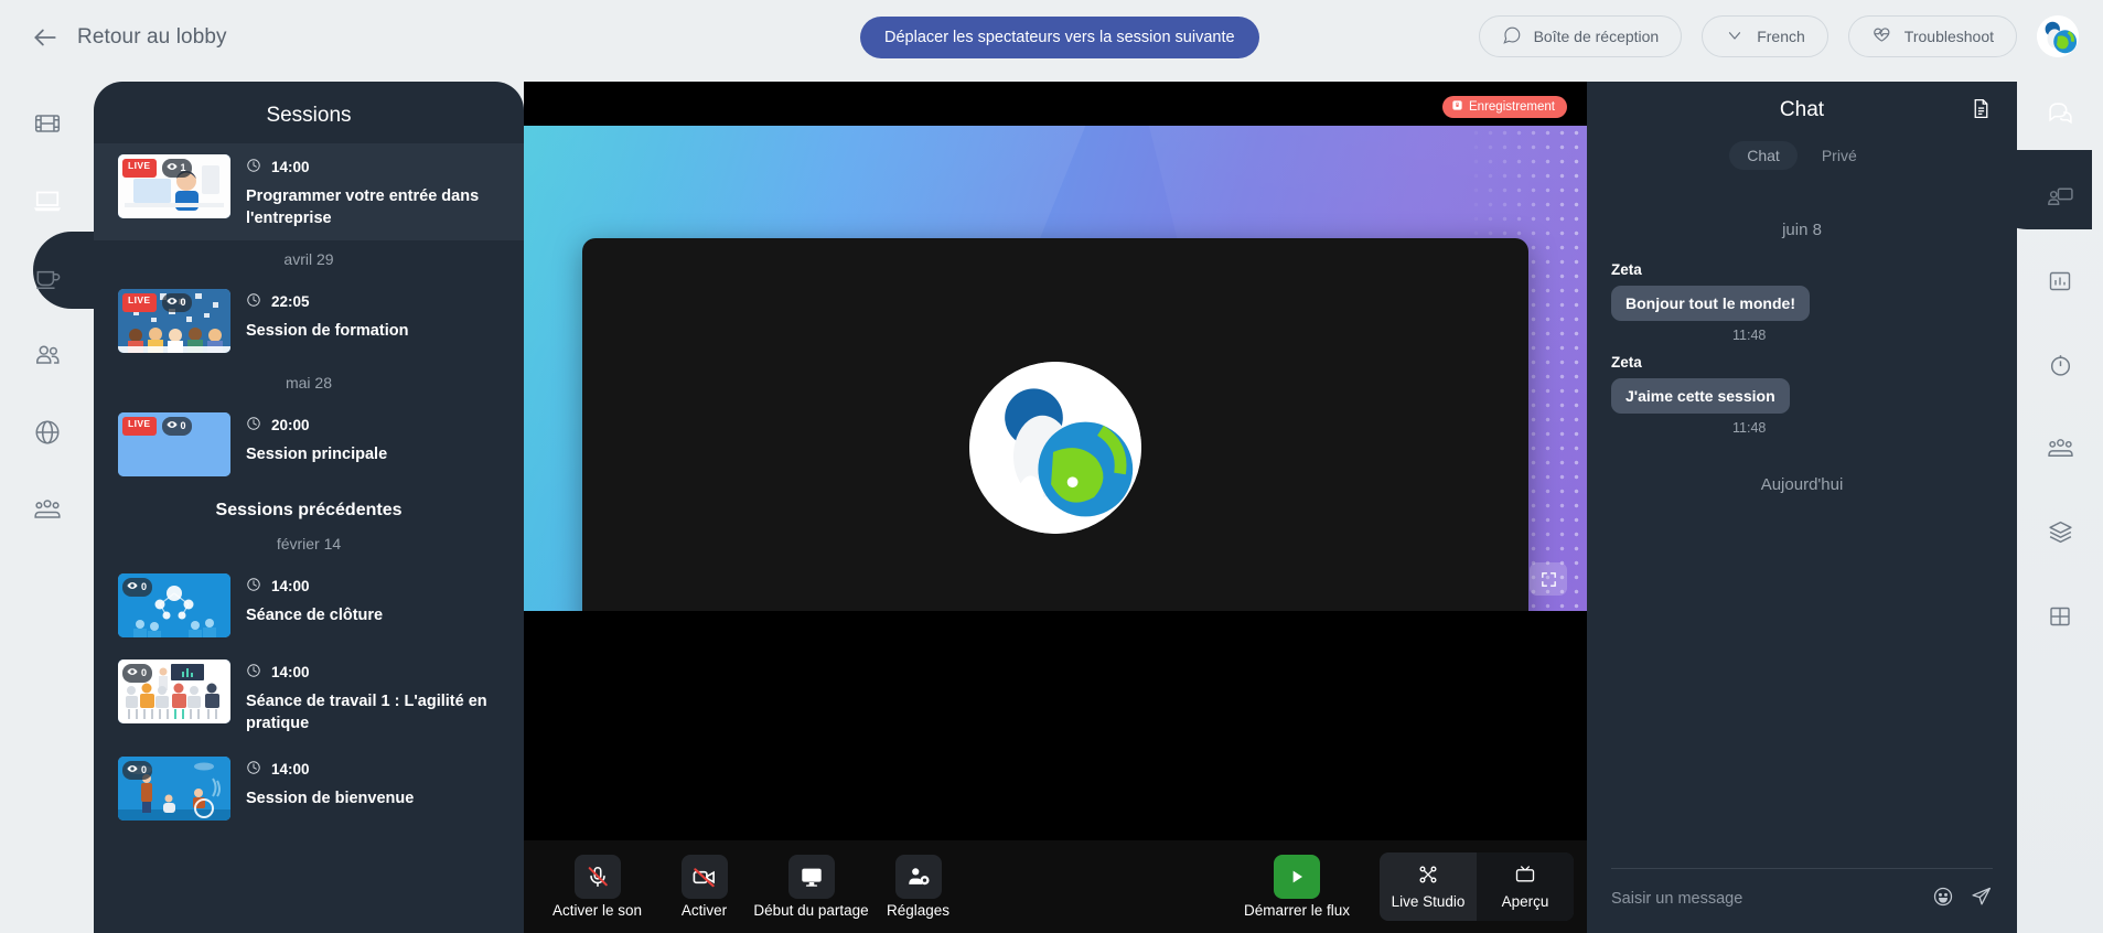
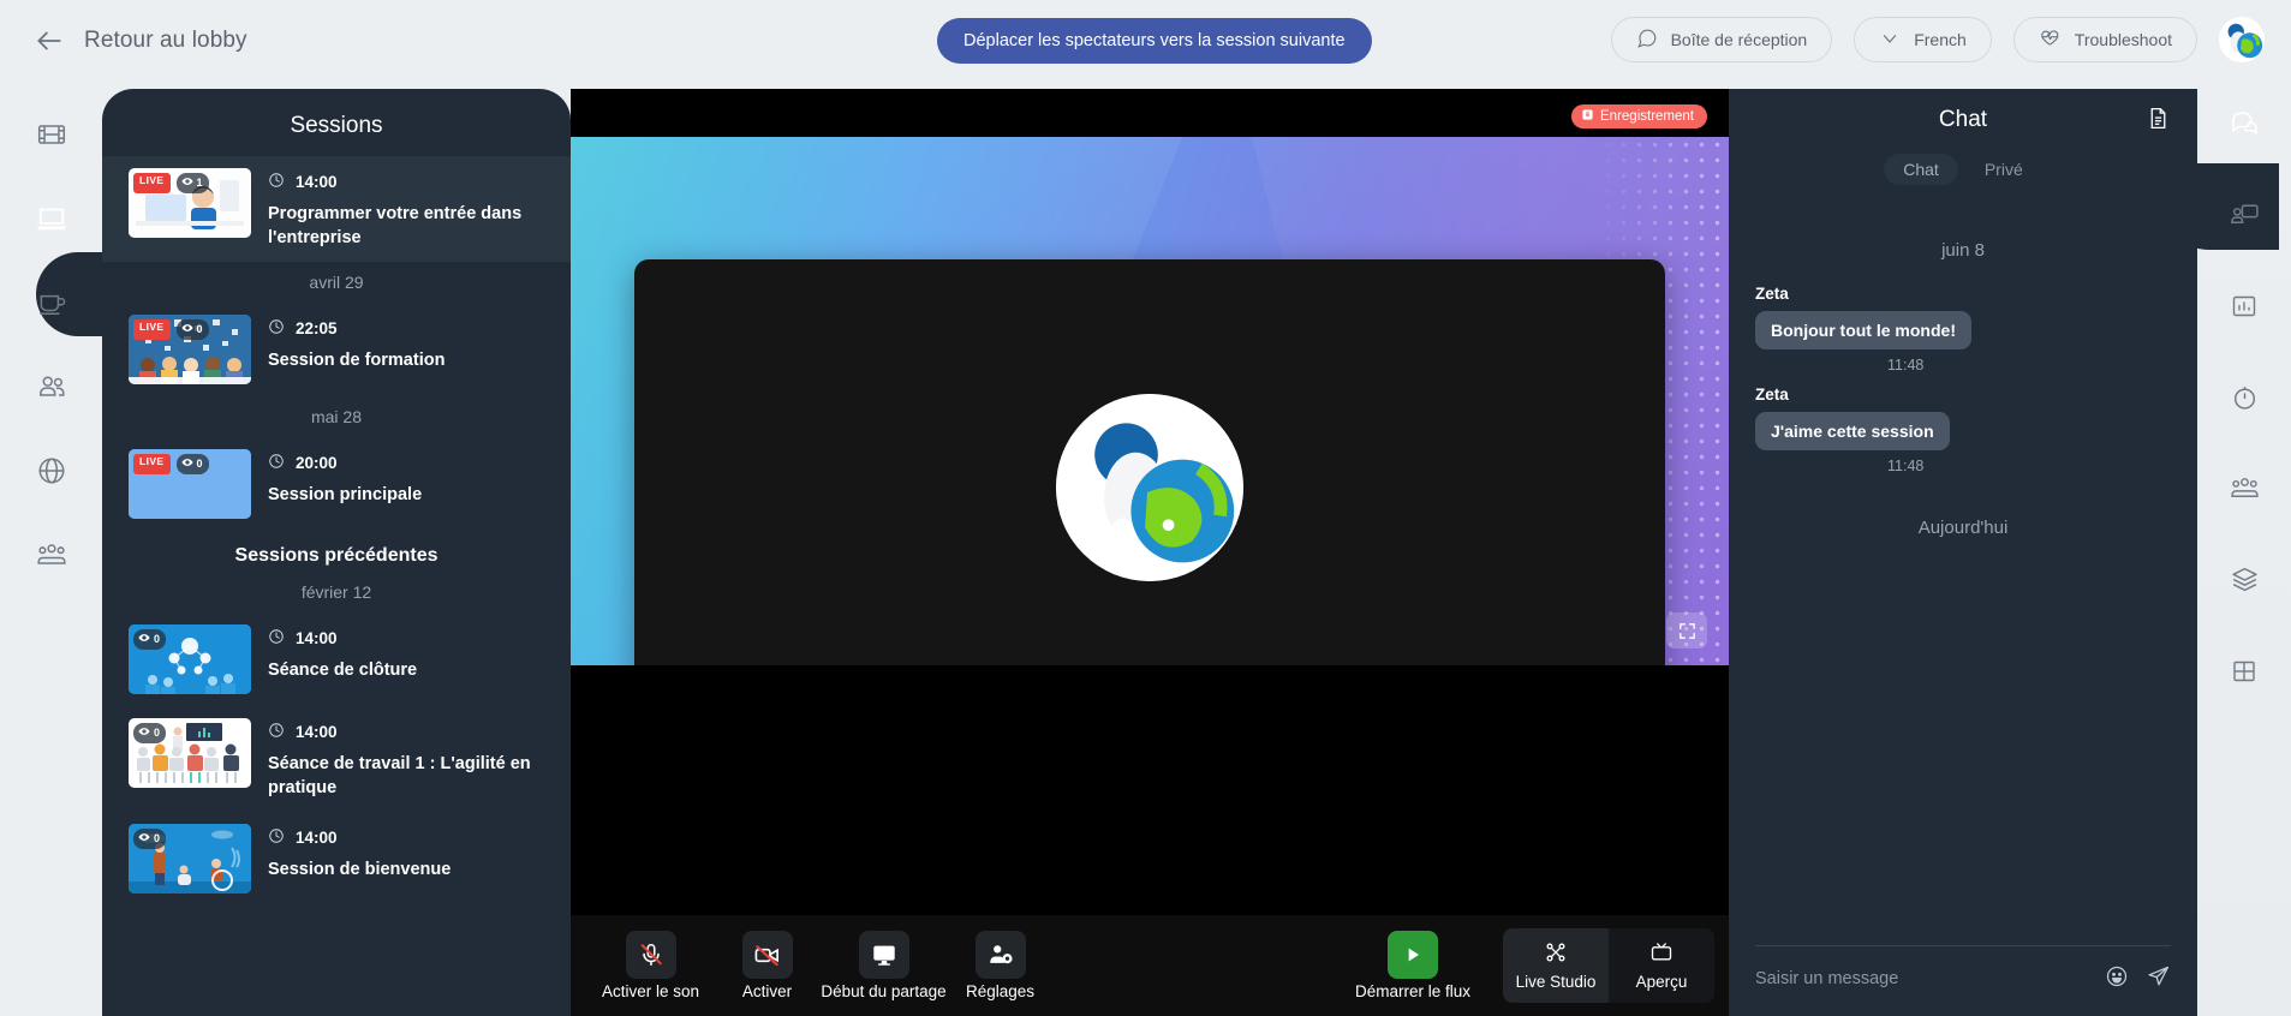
  Retour au lobby
  Déplacer les spectateurs vers la session suivante
  Boîte de réception
  French
  Troubleshoot
  Sessions
  LIVE
  1
  14:00
  Programmer votre entrée dans l'entreprise
  avril 29
  LIVE
  0
  22:05
  Session de formation
  mai 28
  LIVE
  0
  20:00
  Session principale
  Sessions précédentes
- février 14
+ février 12
  0
  14:00
  Séance de clôture
  0
  14:00
  Séance de travail 1 : L'agilité en pratique
  0
  14:00
  Session de bienvenue
  Enregistrement
  Activer le son
  Activer
  Début du partage
  Réglages
  Démarrer le flux
  Live Studio
  Aperçu
  Chat
  Chat
  Privé
  juin 8
  Zeta
  Bonjour tout le monde!
  11:48
  Zeta
  J'aime cette session
  11:48
  Aujourd'hui
  Saisir un message
